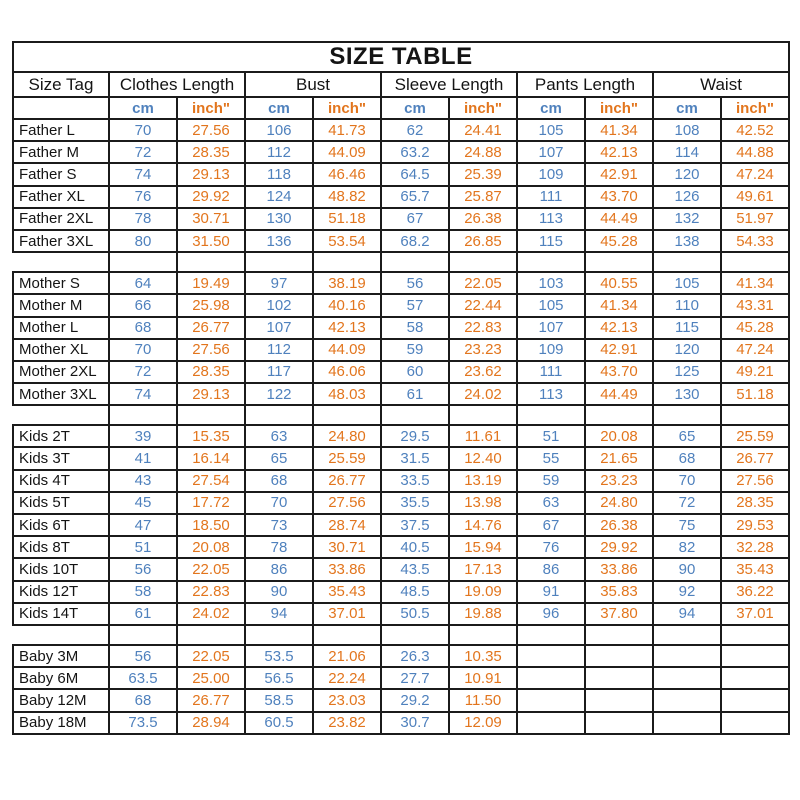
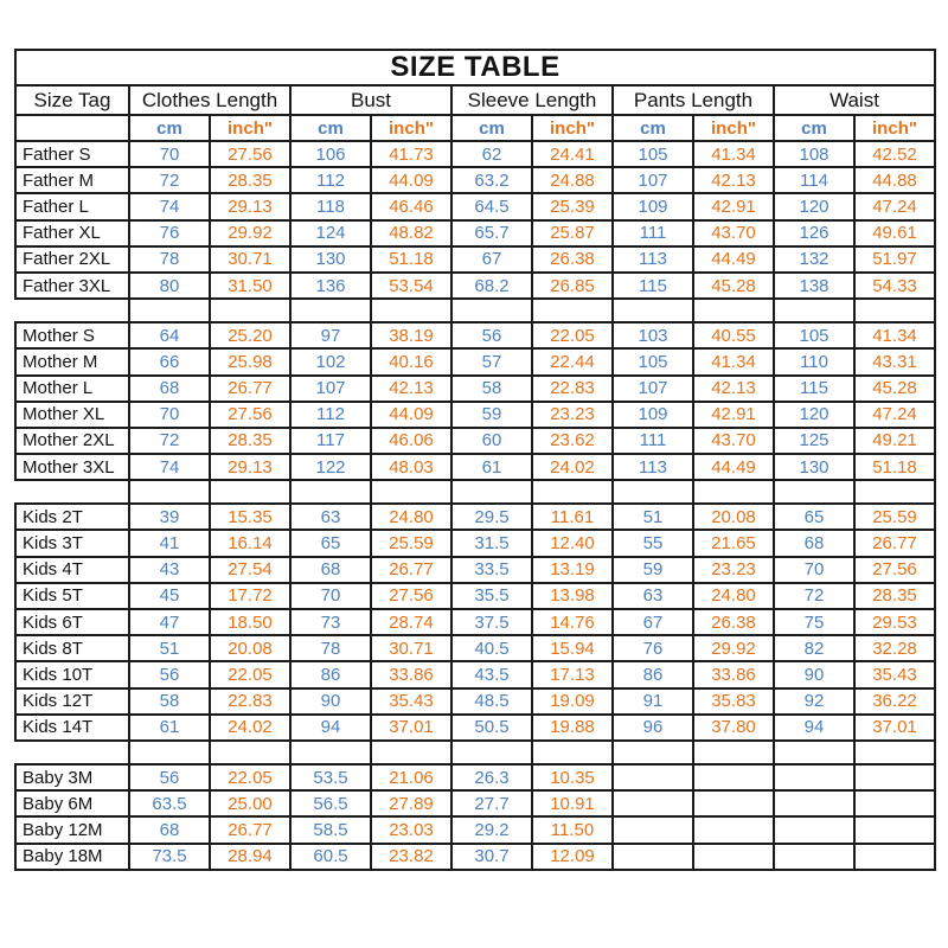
  SIZE TABLE
  Size Tag	Clothes Length	Bust	Sleeve Length	Pants Length	Waist
  	cm	inch"	cm	inch"	cm	inch"	cm	inch"	cm	inch"
- Father L	70	27.56	106	41.73	62	24.41	105	41.34	108	42.52
+ Father S	70	27.56	106	41.73	62	24.41	105	41.34	108	42.52
  Father M	72	28.35	112	44.09	63.2	24.88	107	42.13	114	44.88
- Father S	74	29.13	118	46.46	64.5	25.39	109	42.91	120	47.24
+ Father L	74	29.13	118	46.46	64.5	25.39	109	42.91	120	47.24
  Father XL	76	29.92	124	48.82	65.7	25.87	111	43.70	126	49.61
  Father 2XL	78	30.71	130	51.18	67	26.38	113	44.49	132	51.97
  Father 3XL	80	31.50	136	53.54	68.2	26.85	115	45.28	138	54.33
- Mother S	64	19.49	97	38.19	56	22.05	103	40.55	105	41.34
+ Mother S	64	25.20	97	38.19	56	22.05	103	40.55	105	41.34
  Mother M	66	25.98	102	40.16	57	22.44	105	41.34	110	43.31
  Mother L	68	26.77	107	42.13	58	22.83	107	42.13	115	45.28
  Mother XL	70	27.56	112	44.09	59	23.23	109	42.91	120	47.24
  Mother 2XL	72	28.35	117	46.06	60	23.62	111	43.70	125	49.21
  Mother 3XL	74	29.13	122	48.03	61	24.02	113	44.49	130	51.18
  Kids 2T	39	15.35	63	24.80	29.5	11.61	51	20.08	65	25.59
  Kids 3T	41	16.14	65	25.59	31.5	12.40	55	21.65	68	26.77
  Kids 4T	43	27.54	68	26.77	33.5	13.19	59	23.23	70	27.56
  Kids 5T	45	17.72	70	27.56	35.5	13.98	63	24.80	72	28.35
  Kids 6T	47	18.50	73	28.74	37.5	14.76	67	26.38	75	29.53
  Kids 8T	51	20.08	78	30.71	40.5	15.94	76	29.92	82	32.28
  Kids 10T	56	22.05	86	33.86	43.5	17.13	86	33.86	90	35.43
  Kids 12T	58	22.83	90	35.43	48.5	19.09	91	35.83	92	36.22
  Kids 14T	61	24.02	94	37.01	50.5	19.88	96	37.80	94	37.01
  Baby 3M	56	22.05	53.5	21.06	26.3	10.35
- Baby 6M	63.5	25.00	56.5	22.24	27.7	10.91
+ Baby 6M	63.5	25.00	56.5	27.89	27.7	10.91
  Baby 12M	68	26.77	58.5	23.03	29.2	11.50
  Baby 18M	73.5	28.94	60.5	23.82	30.7	12.09
